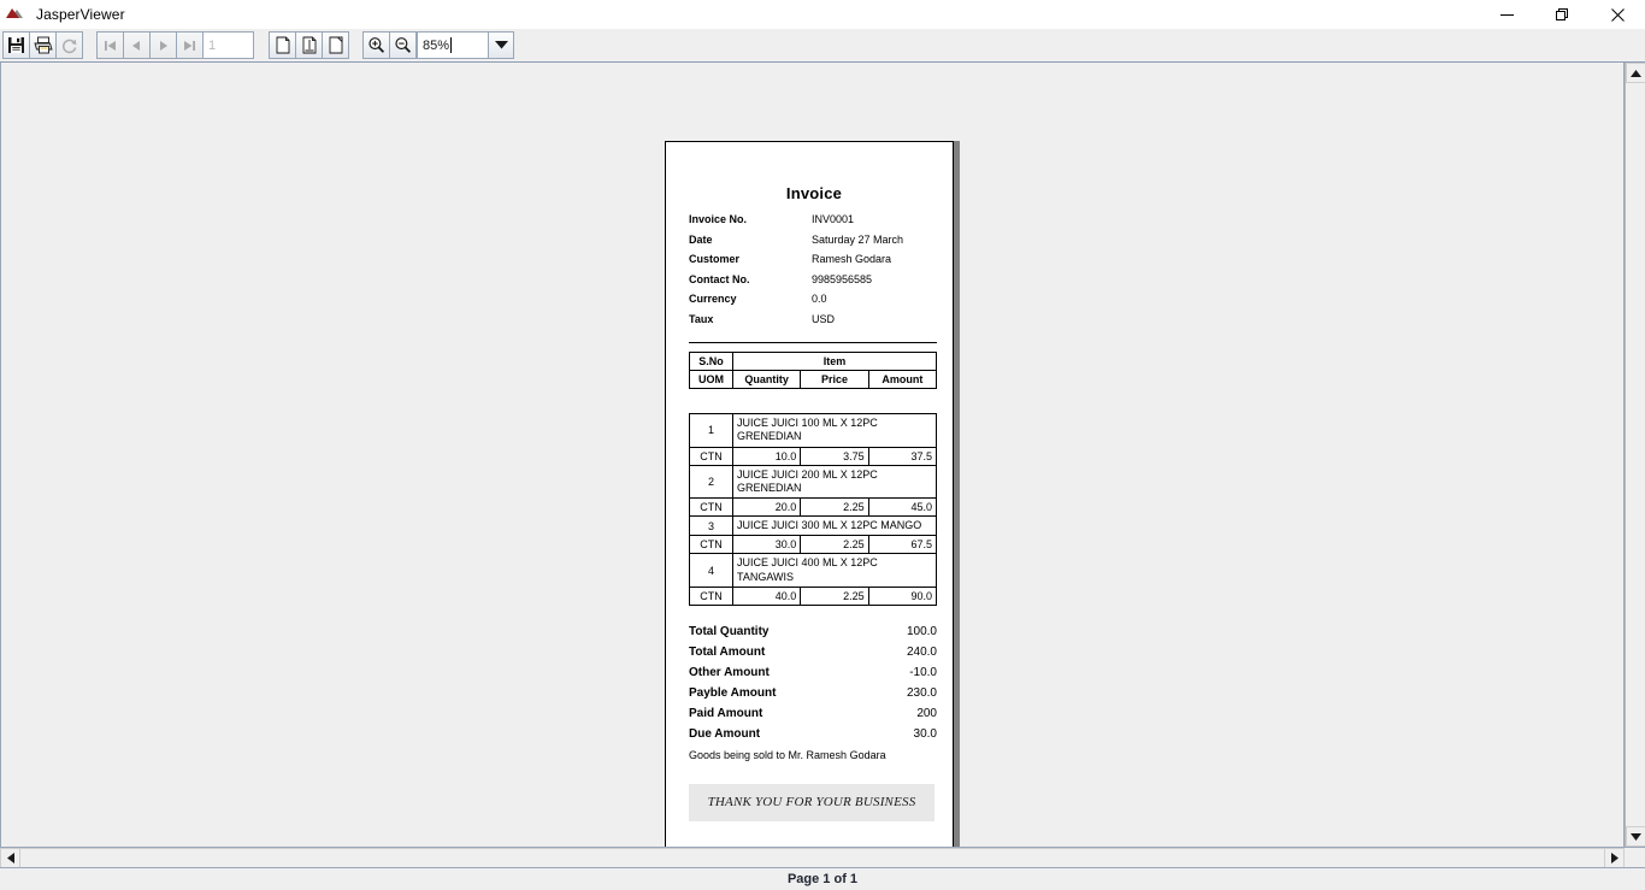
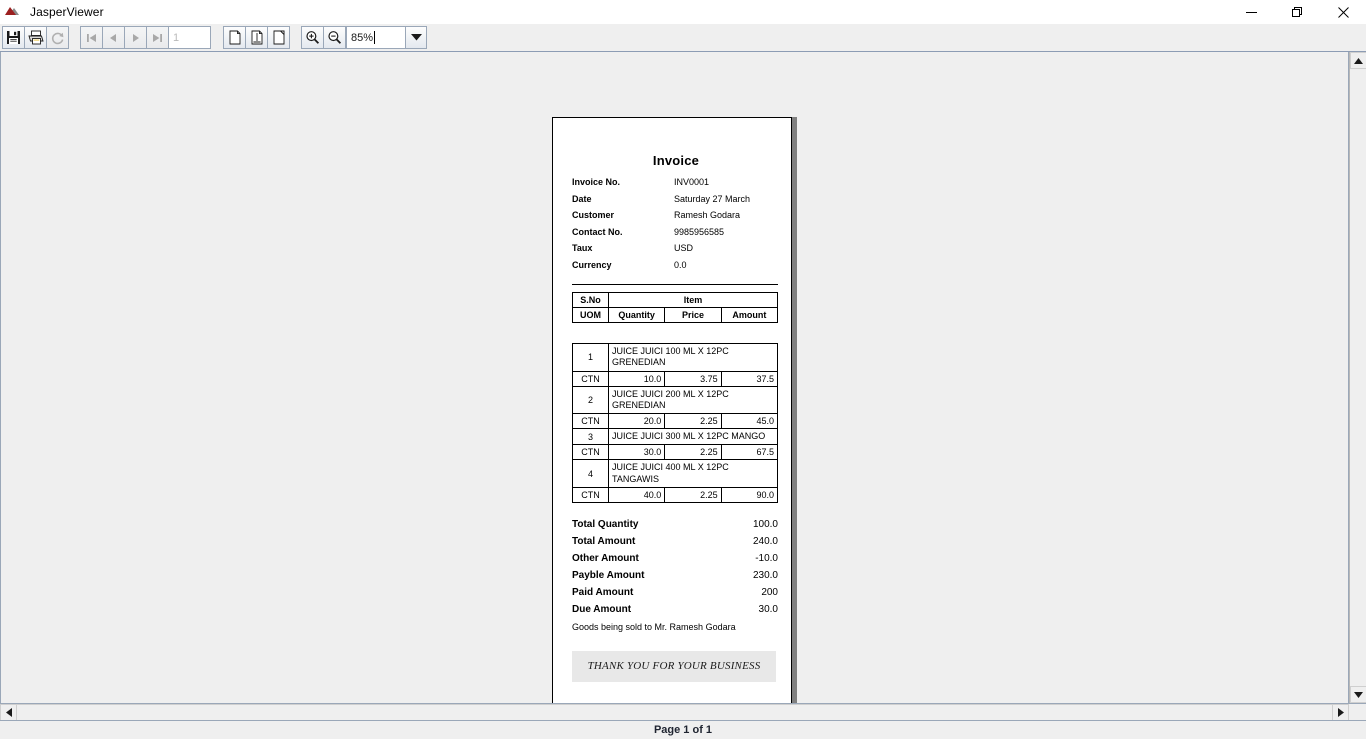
  JasperViewer
  1
  85%
  Invoice
  Invoice No.
  INV0001
  Date
  Saturday 27 March
  Customer
  Ramesh Godara
  Contact No.
  9985956585
- Currency
+ Taux
- 0.0
+ USD
- Taux
+ Currency
- USD
+ 0.0
  S.No	Item
  UOM	Quantity	Price	Amount
  1	JUICE JUICI 100 ML X 12PC GRENEDIAN
  CTN	10.0	3.75	37.5
  2	JUICE JUICI 200 ML X 12PC GRENEDIAN
  CTN	20.0	2.25	45.0
  3	JUICE JUICI 300 ML X 12PC MANGO
  CTN	30.0	2.25	67.5
  4	JUICE JUICI 400 ML X 12PC TANGAWIS
  CTN	40.0	2.25	90.0
  Total Quantity
  100.0
  Total Amount
  240.0
  Other Amount
  -10.0
  Payble Amount
  230.0
  Paid Amount
  200
  Due Amount
  30.0
  Goods being sold to Mr. Ramesh Godara
  THANK YOU FOR YOUR BUSINESS
  Page 1 of 1
